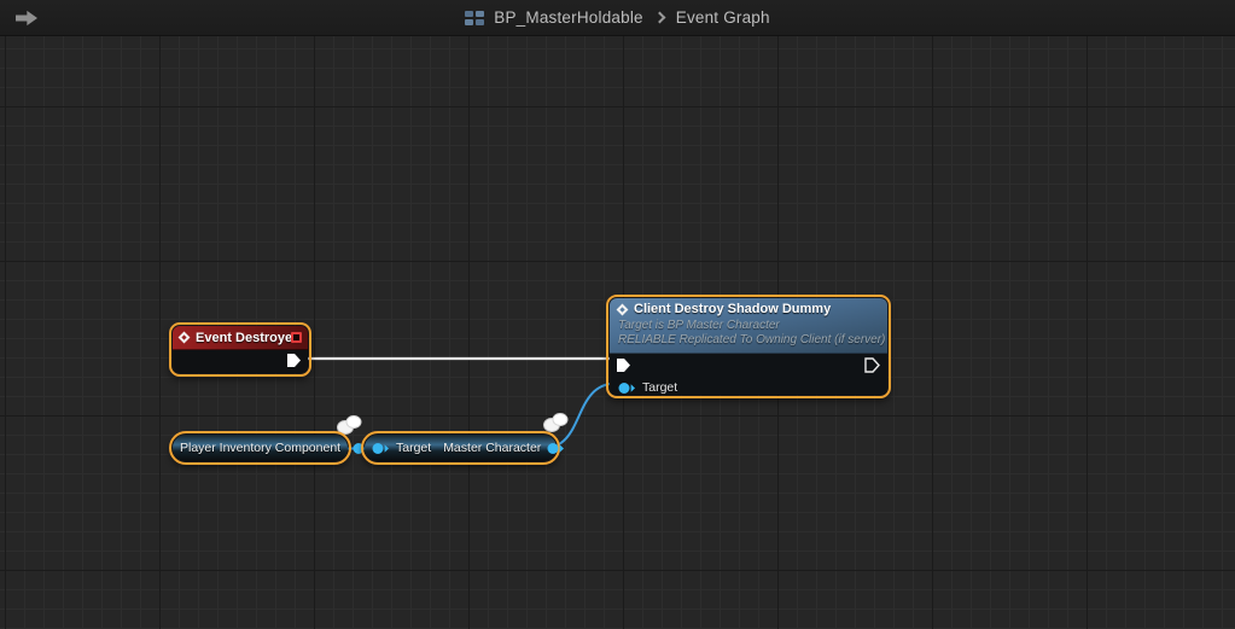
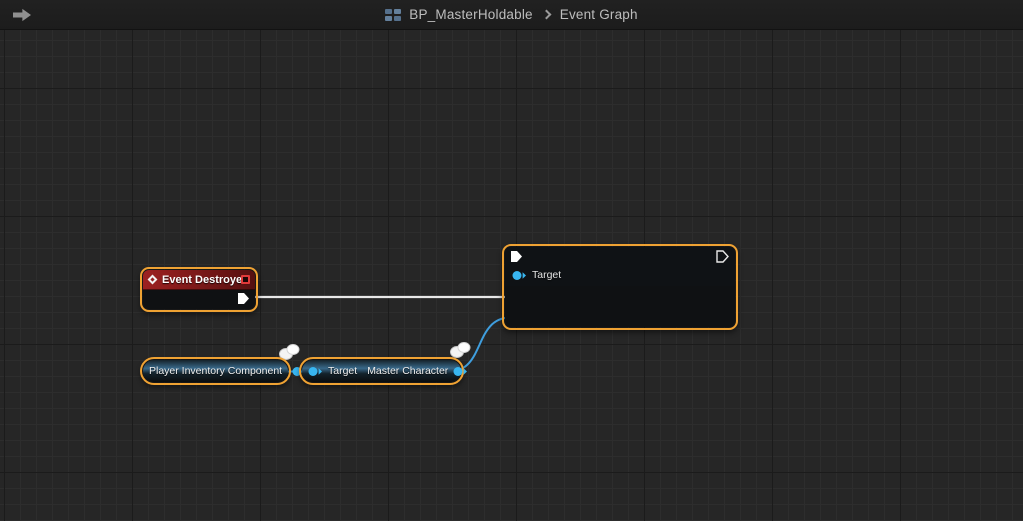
  Event Destroye
- Client Destroy Shadow Dummy
- Target is BP Master Character
- RELIABLE Replicated To Owning Client (if server)
  Target
  Player Inventory Component
  Target
  Master Character
  BP_MasterHoldable
  Event Graph
